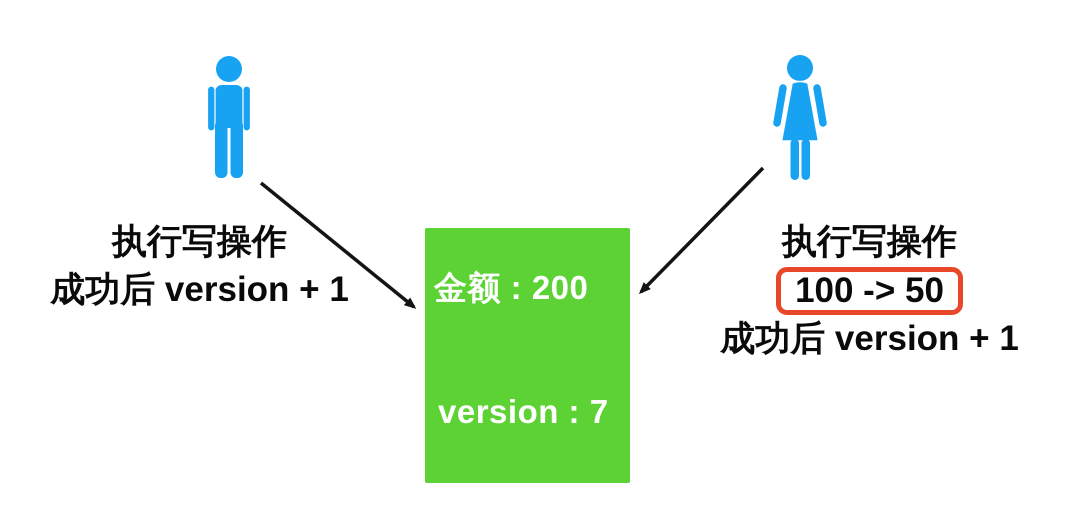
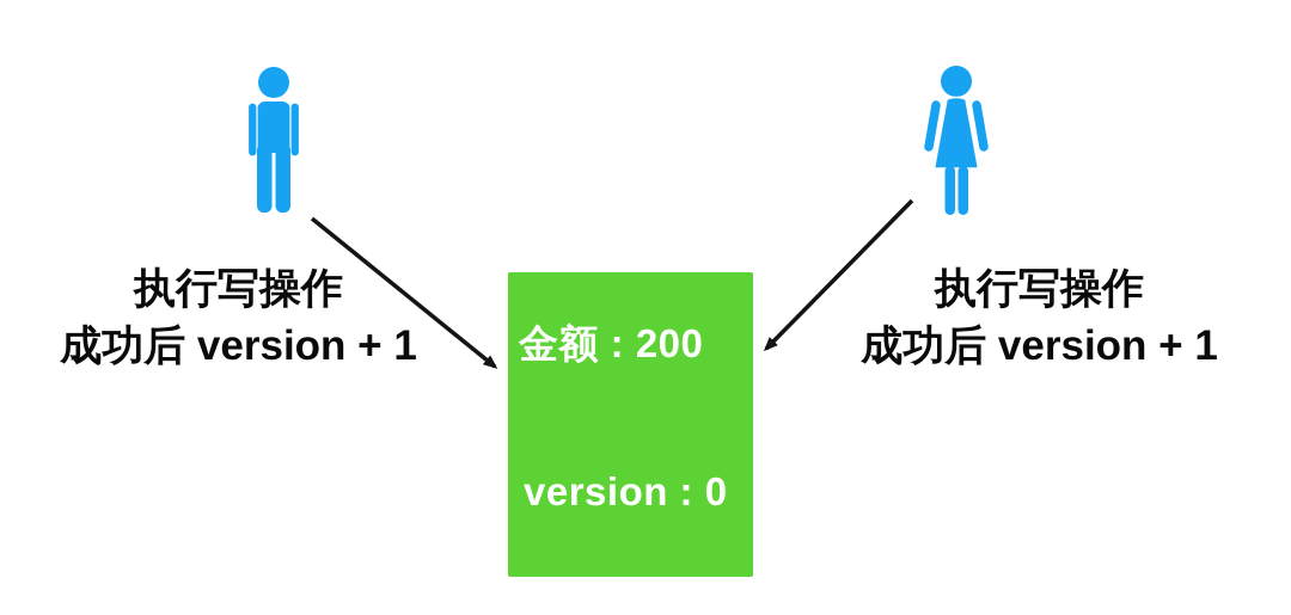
  执行写操作
  成功后 version + 1
  执行写操作
- 100 -> 50
  成功后 version + 1
  金额 : 200
- version : 7
+ version : 0
